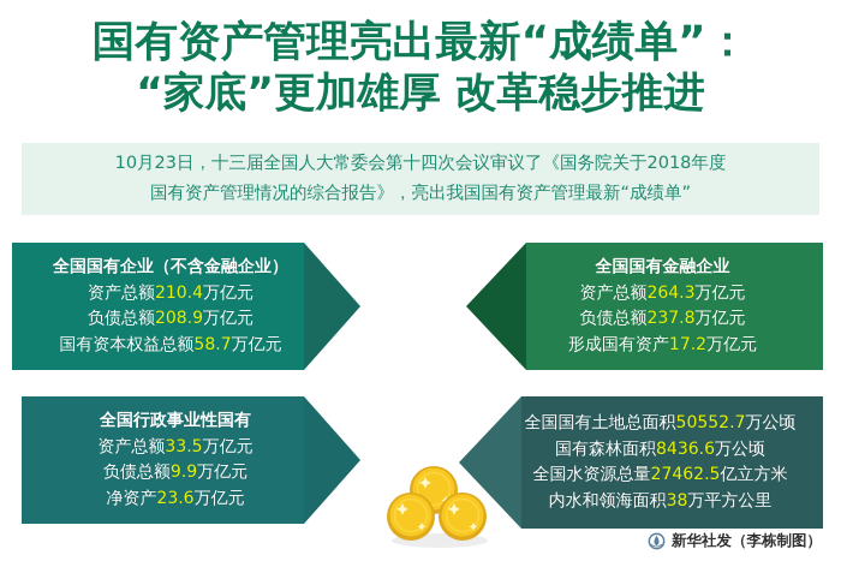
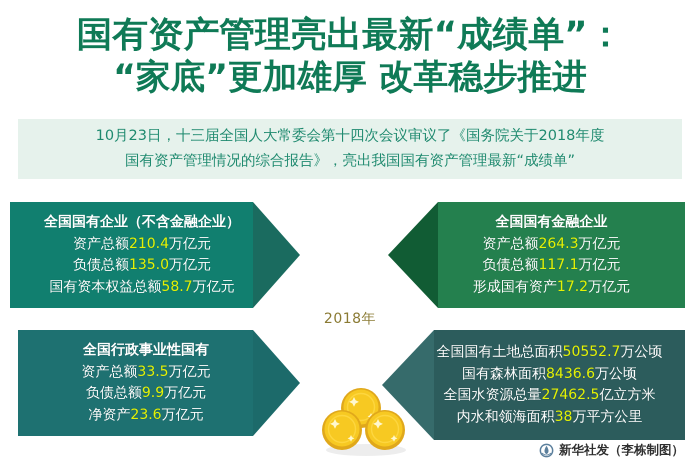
  国有资产管理亮出最新“成绩单”：
  “家底”更加雄厚 改革稳步推进
  10月23日，十三届全国人大常委会第十四次会议审议了《国务院关于2018年度
  国有资产管理情况的综合报告》，亮出我国国有资产管理最新“成绩单”
  全国国有企业（不含金融企业）
  资产总额210.4万亿元
- 负债总额208.9万亿元
+ 负债总额135.0万亿元
  国有资本权益总额58.7万亿元
  全国国有金融企业
  资产总额264.3万亿元
- 负债总额237.8万亿元
+ 负债总额117.1万亿元
  形成国有资产17.2万亿元
+ 2018年
  全国行政事业性国有
  资产总额33.5万亿元
  负债总额9.9万亿元
  净资产23.6万亿元
  全国国有土地总面积50552.7万公顷
  国有森林面积8436.6万公顷
  全国水资源总量27462.5亿立方米
  内水和领海面积38万平方公里
  新华社发（李栋制图）
